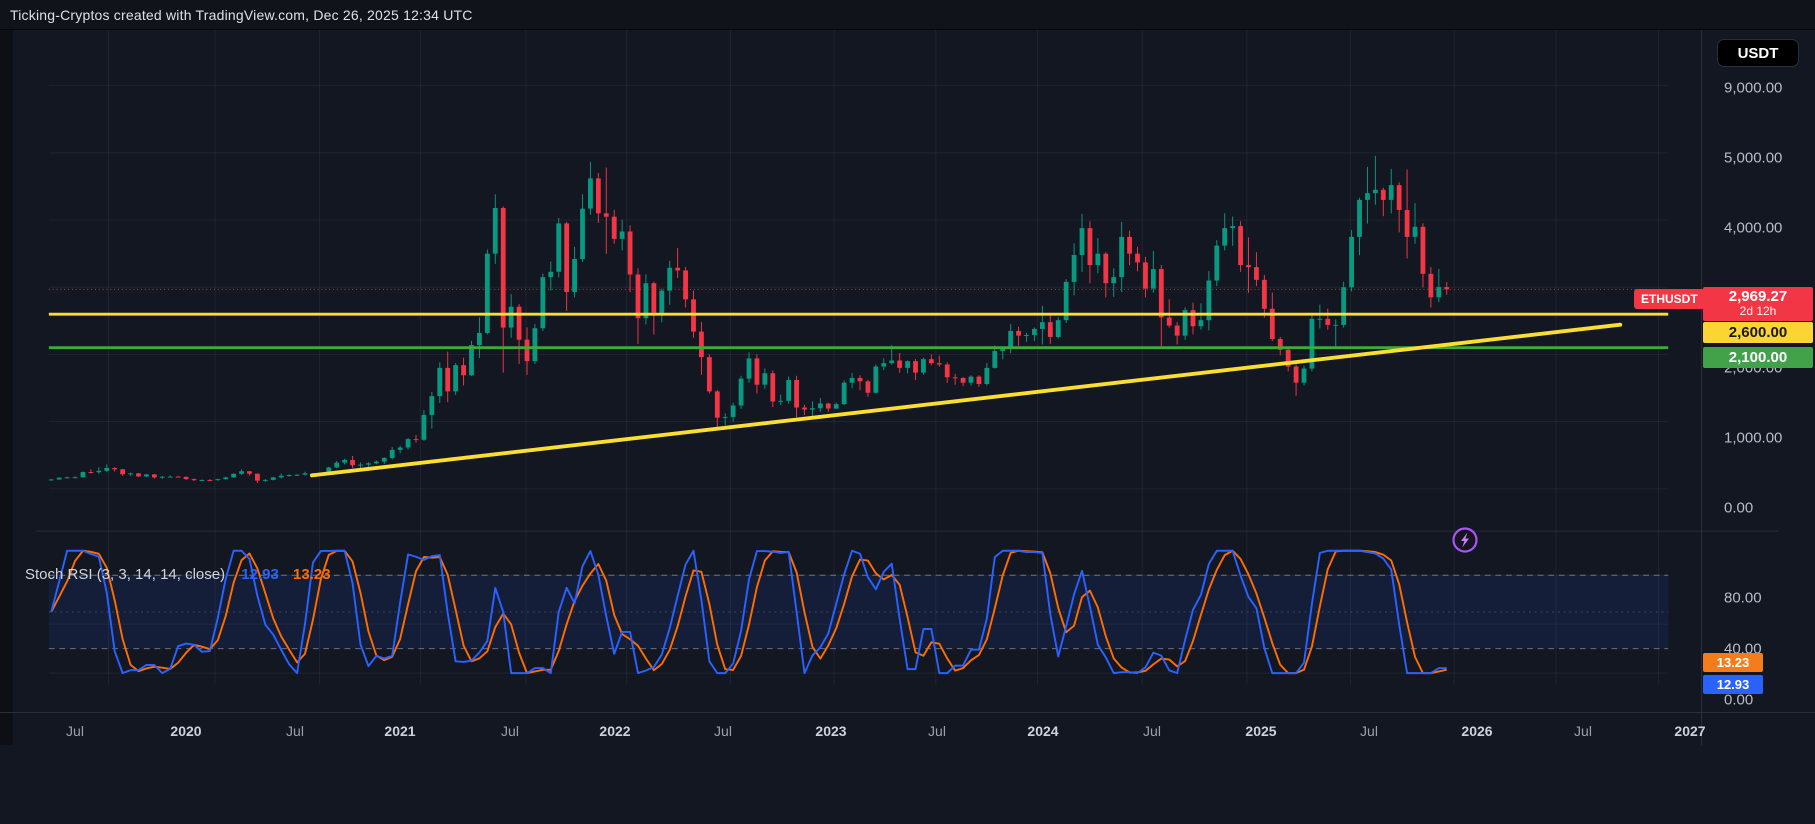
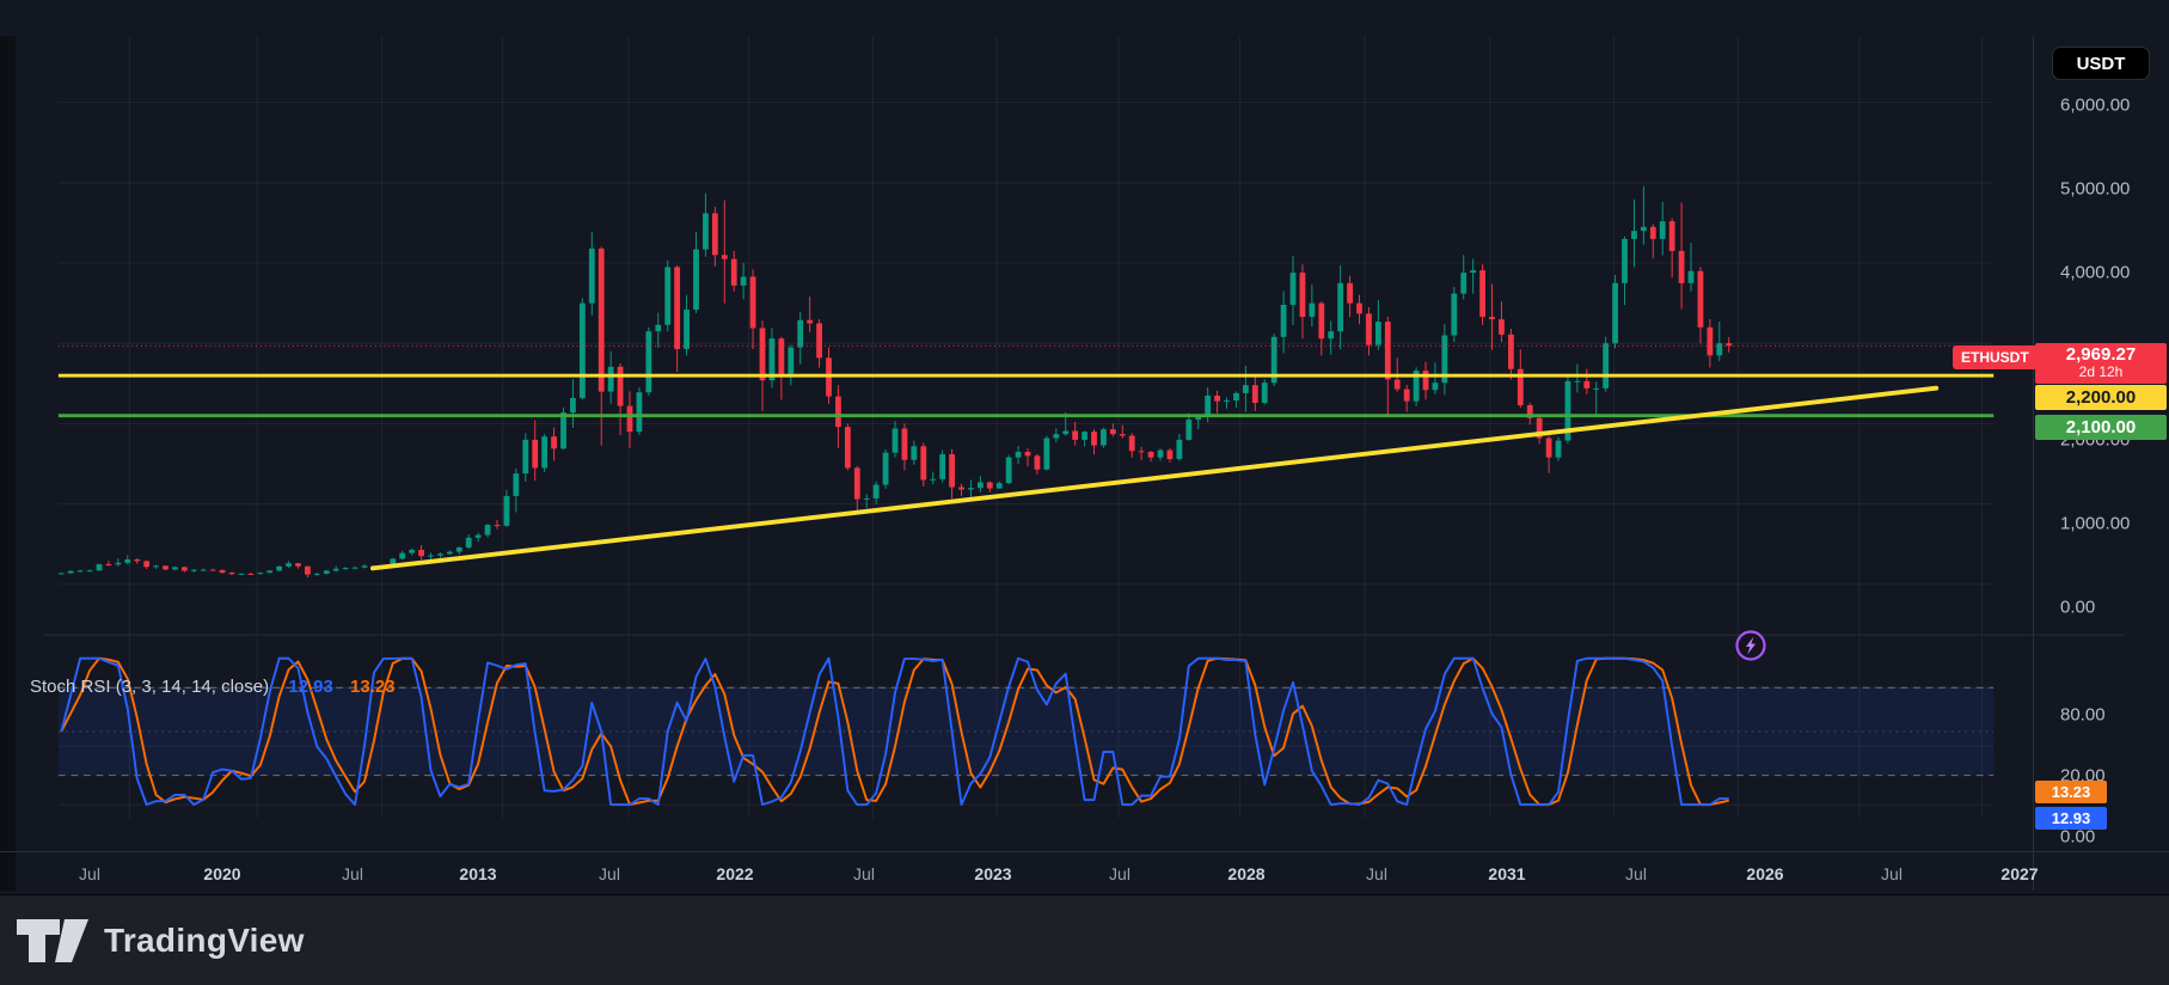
- Ticking-Cryptos created with TradingView.com, Dec 26, 2025 12:34 UTC
  Stoch RSI (3, 3, 14, 14, close) 12.93 13.23
  USDT
- 9,000.00
+ 6,000.00
  5,000.00
  4,000.00
  2,000.00
  1,000.00
  0.00
  80.00
- 40.00
+ 20.00
  0.00
  Jul
  2020
  Jul
- 2021
+ 2013
  Jul
  2022
  Jul
  2023
  Jul
- 2024
+ 2028
  Jul
- 2025
+ 2031
  Jul
  2026
  Jul
  2027
  ETHUSDT
  2,969.27
  2d 12h
- 2,600.00
+ 2,200.00
  2,100.00
  13.23
  12.93
+ TradingView
